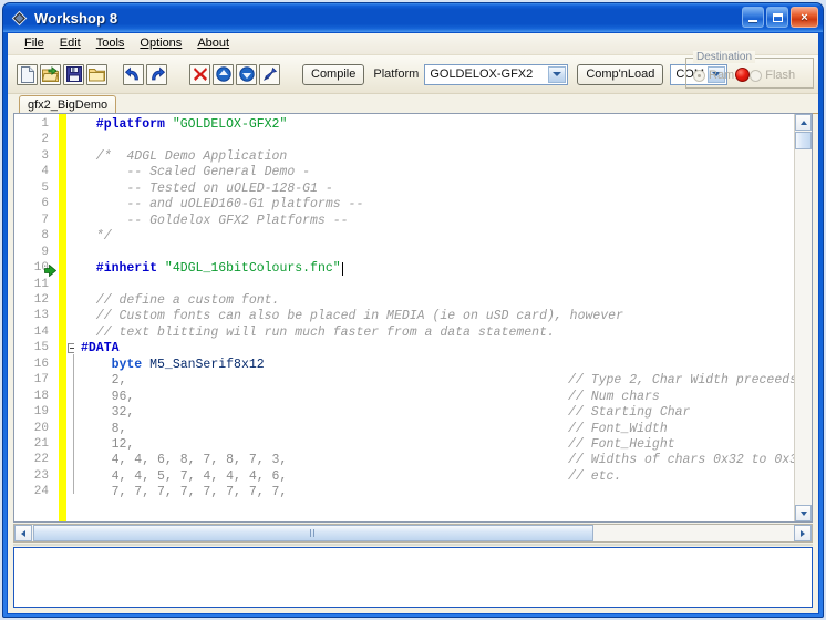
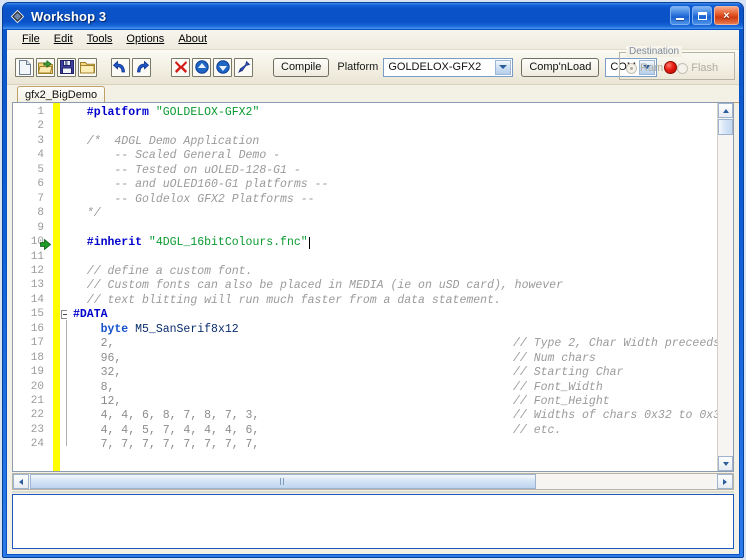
- Workshop 8
+ Workshop 3
  ×
  File
  Edit
  Tools
  Options
  About
  Compile
  Platform
  GOLDELOX-GFX2
  Comp'nLoad
  Destination
  Ram
  Flash
  gfx2_BigDemo
  1
  2
  3
  4
  5
  6
  7
  8
  9
  10
  11
  12
  13
  14
  15
  16
  17
  18
  19
  20
  21
  22
  23
  24
  #platform "GOLDELOX-GFX2"
  /* 4DGL Demo Application
  -- Scaled General Demo -
  -- Tested on uOLED-128-G1 -
  -- and uOLED160-G1 platforms --
  -- Goldelox GFX2 Platforms --
  */
  #inherit "4DGL_16bitColours.fnc"
  // define a custom font.
  // Custom fonts can also be placed in MEDIA (ie on uSD card), however
  // text blitting will run much faster from a data statement.
  #DATA
  byte M5_SanSerif8x12
  2,
  // Type 2, Char Width preceed
  96,
  // Num chars
  32,
  // Starting Char
  8,
  // Font_Width
  12,
  // Font_Height
  4, 4, 6, 8, 7, 8, 7, 3,
  // Widths of chars 0x32 to 0x
  4, 4, 5, 7, 4, 4, 4, 6,
  // etc.
  7, 7, 7, 7, 7, 7, 7, 7,
